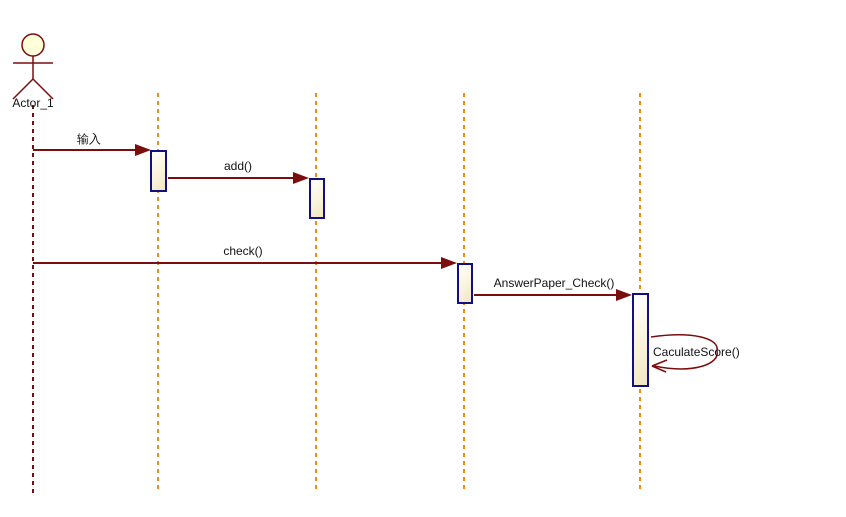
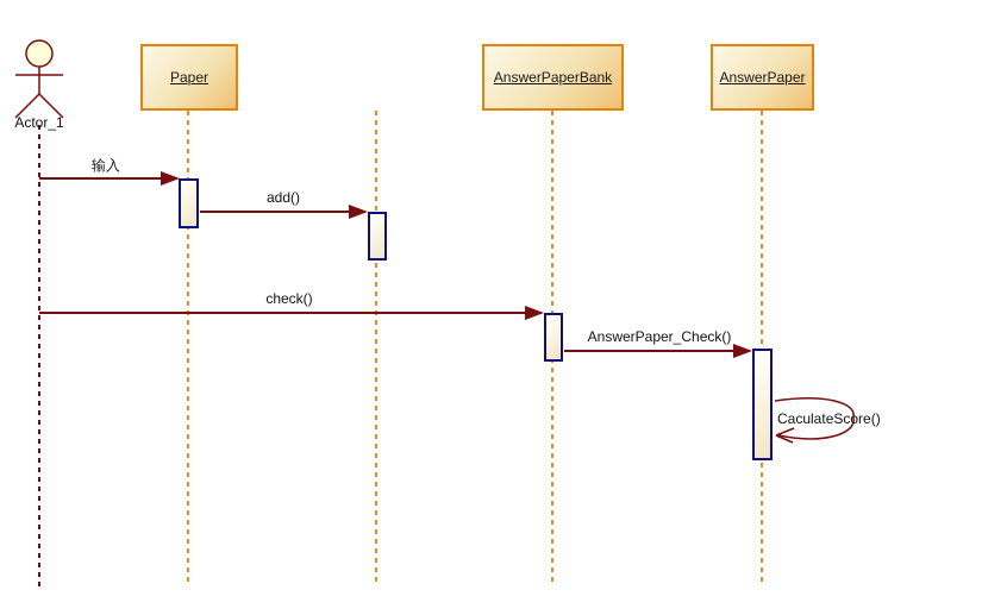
+ Paper
+ AnswerPaperBank
+ AnswerPaper
  Actor_1
  输入
  add()
  check()
  AnswerPaper_Check()
  CaculateScore()
